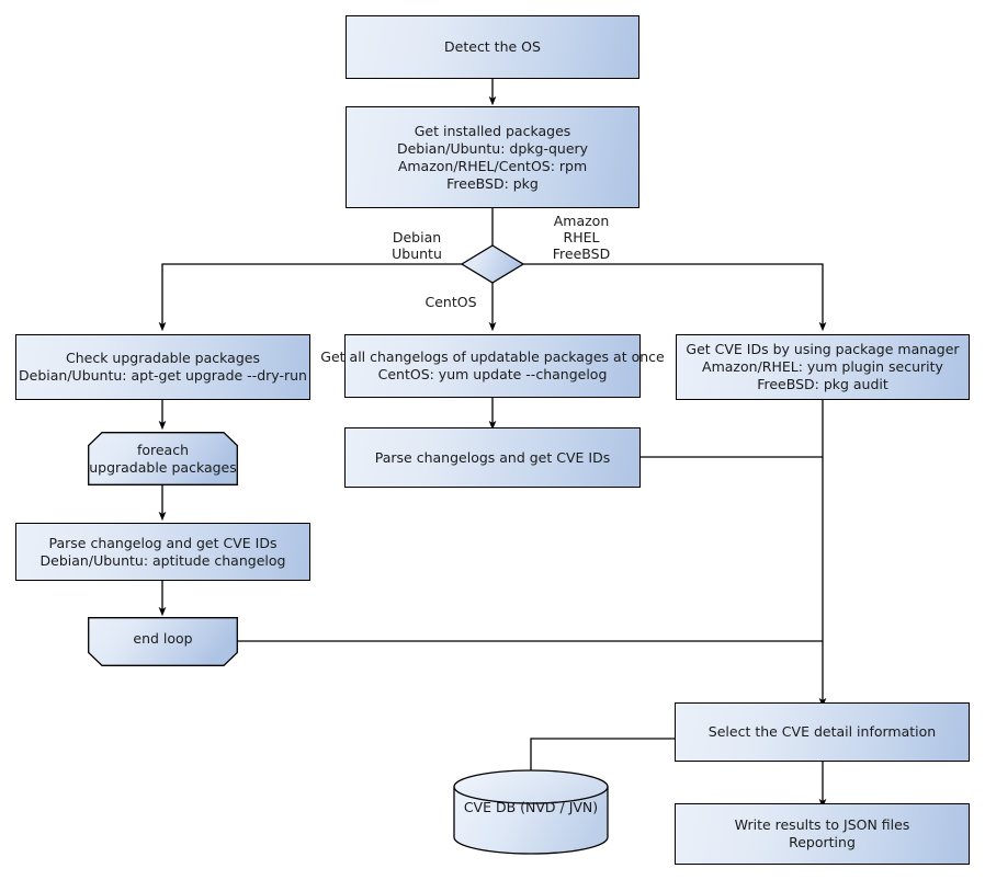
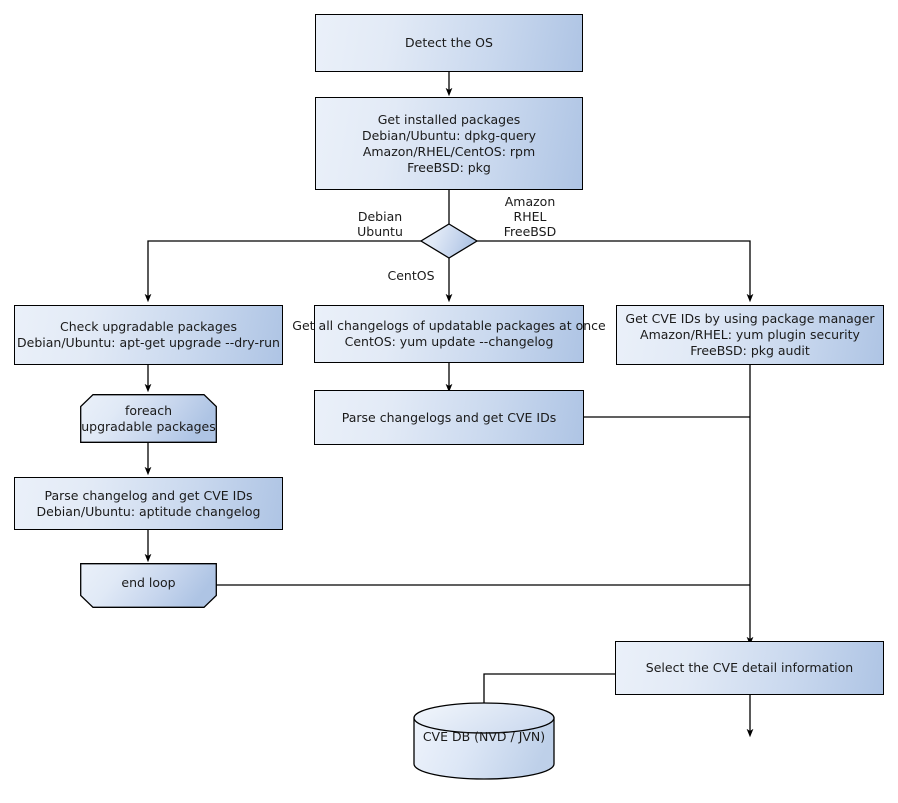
  Detect the OS
  Get installed packages
  Debian/Ubuntu: dpkg-query
  Amazon/RHEL/CentOS: rpm
  FreeBSD: pkg
  Debian
  Ubuntu
  Amazon
  RHEL
  FreeBSD
  CentOS
  Check upgradable packages
  Debian/Ubuntu: apt-get upgrade --dry-run
  Get all changelogs of updatable packages at once
  CentOS: yum update --changelog
  Get CVE IDs by using package manager
  Amazon/RHEL: yum plugin security
  FreeBSD: pkg audit
  foreach
  upgradable packages
  Parse changelogs and get CVE IDs
  Parse changelog and get CVE IDs
  Debian/Ubuntu: aptitude changelog
  end loop
  Select the CVE detail information
  CVE DB (NVD / JVN)
- Write results to JSON files
- Reporting
